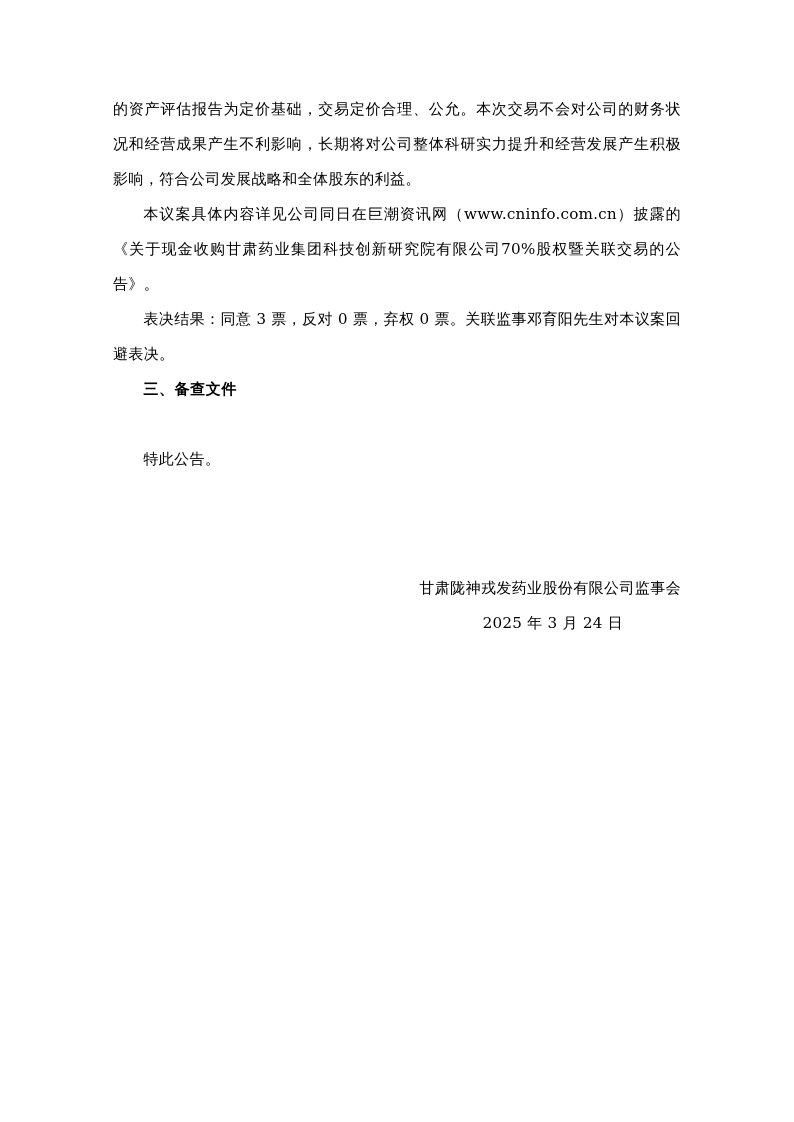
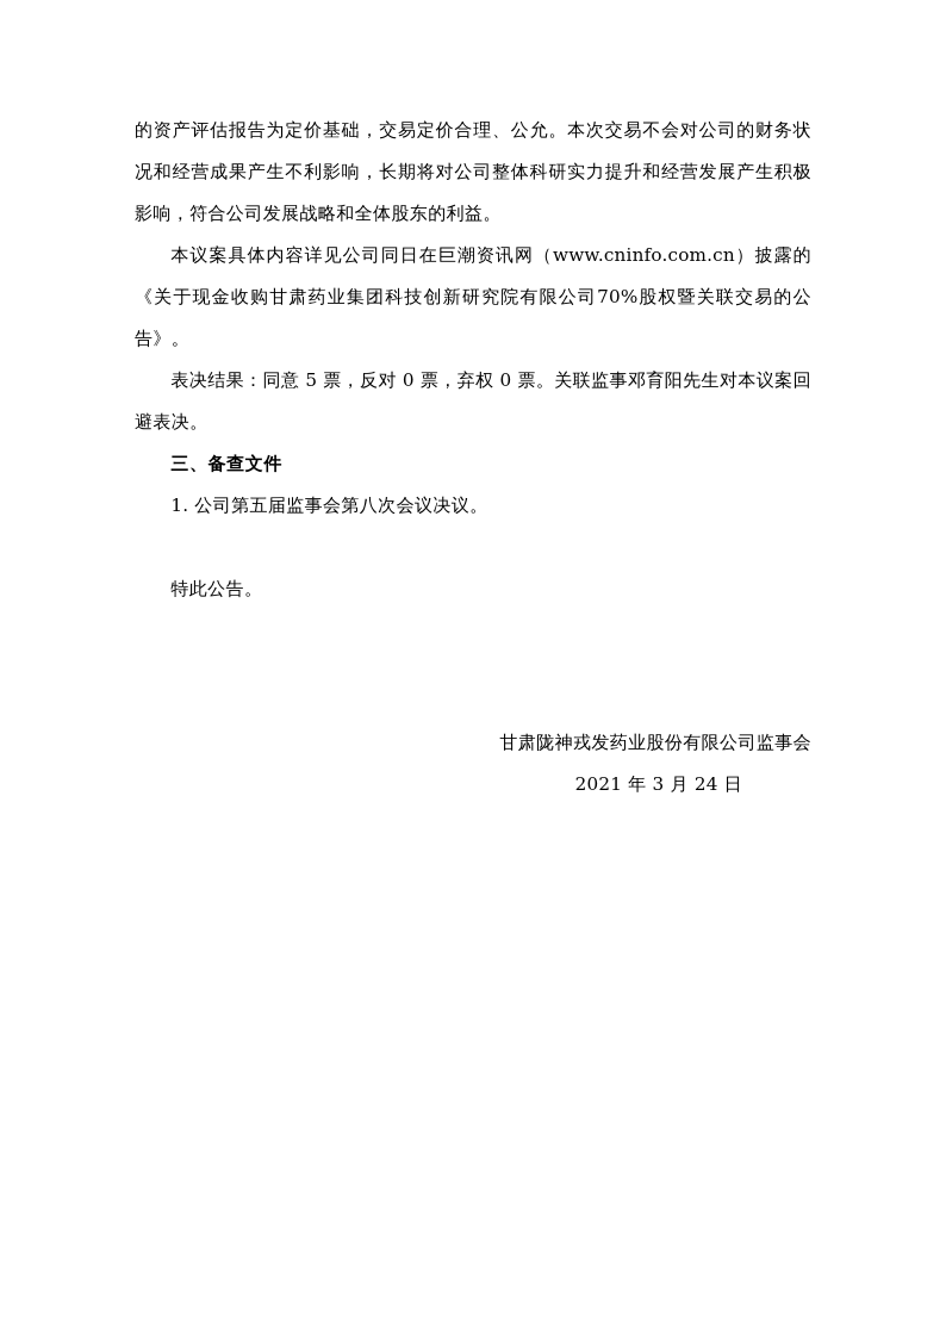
  的资产评估报告为定价基础，交易定价合理、公允。本次交易不会对公司的财务状况和经营成果产生不利影响，长期将对公司整体科研实力提升和经营发展产生积极影响，符合公司发展战略和全体股东的利益。
  本议案具体内容详见公司同日在巨潮资讯网（www.cninfo.com.cn）披露的《关于现金收购甘肃药业集团科技创新研究院有限公司70%股权暨关联交易的公告》。
- 表决结果：同意 3 票，反对 0 票，弃权 0 票。关联监事邓育阳先生对本议案回避表决。
+ 表决结果：同意 5 票，反对 0 票，弃权 0 票。关联监事邓育阳先生对本议案回避表决。
  三、备查文件
+ 1. 公司第五届监事会第八次会议决议。
  特此公告。
  甘肃陇神戎发药业股份有限公司监事会
- 2025 年 3 月 24 日
+ 2021 年 3 月 24 日
